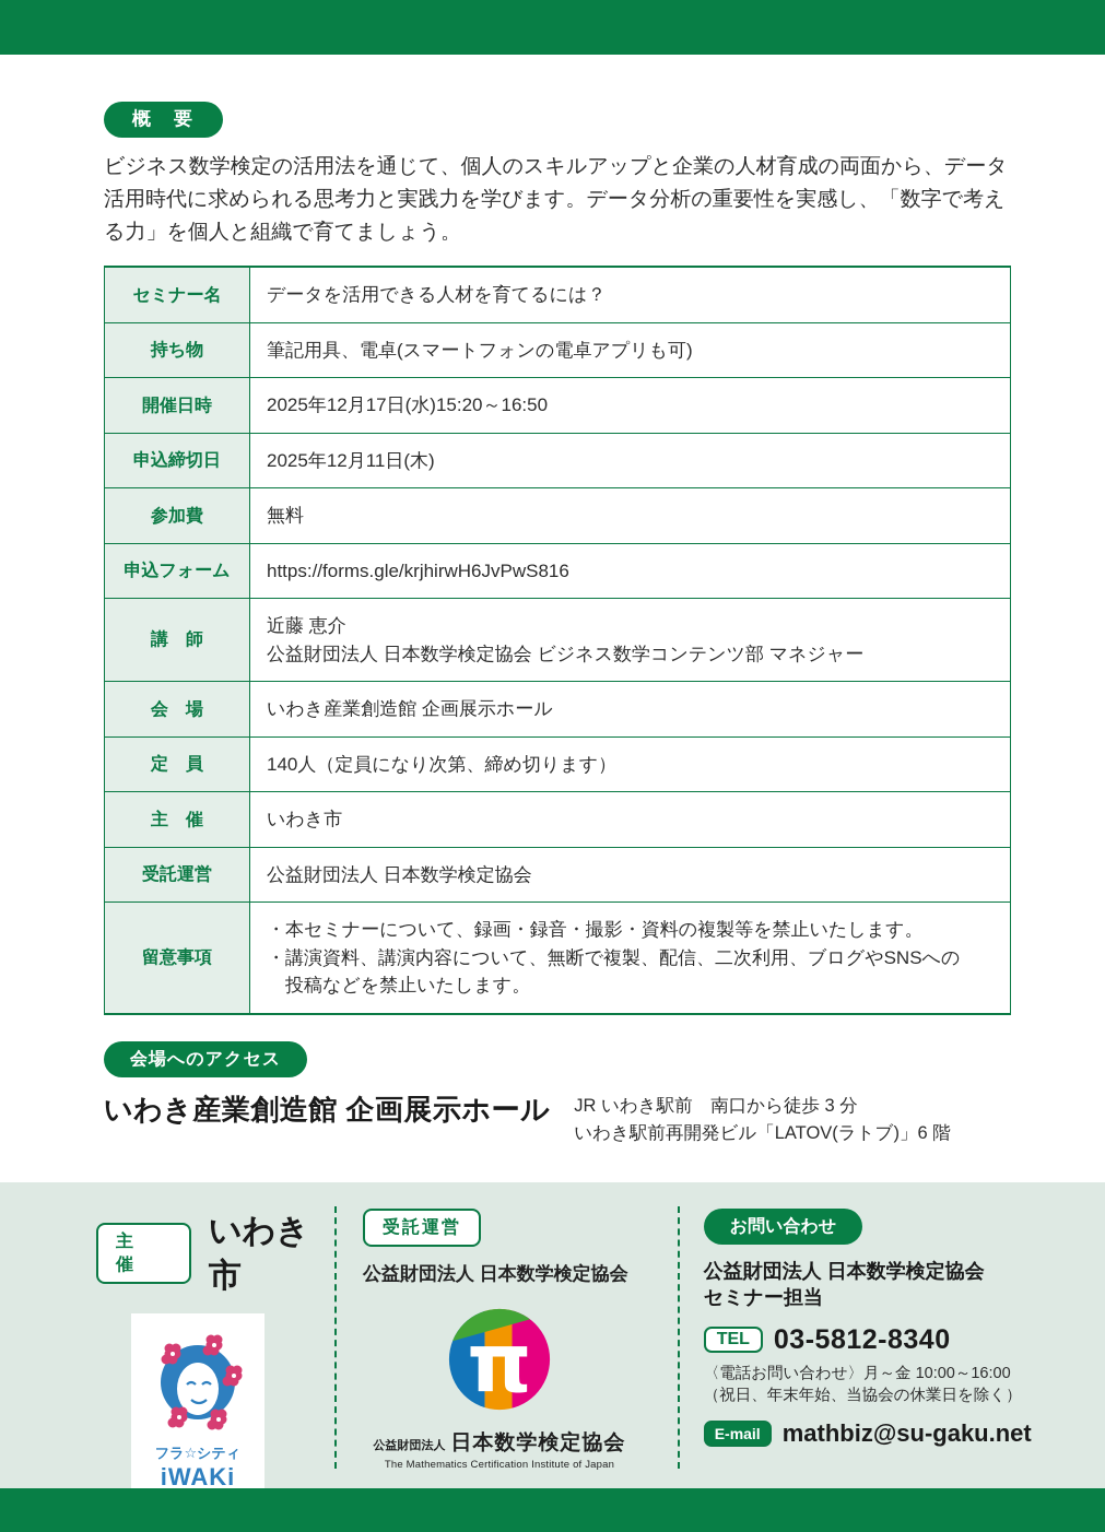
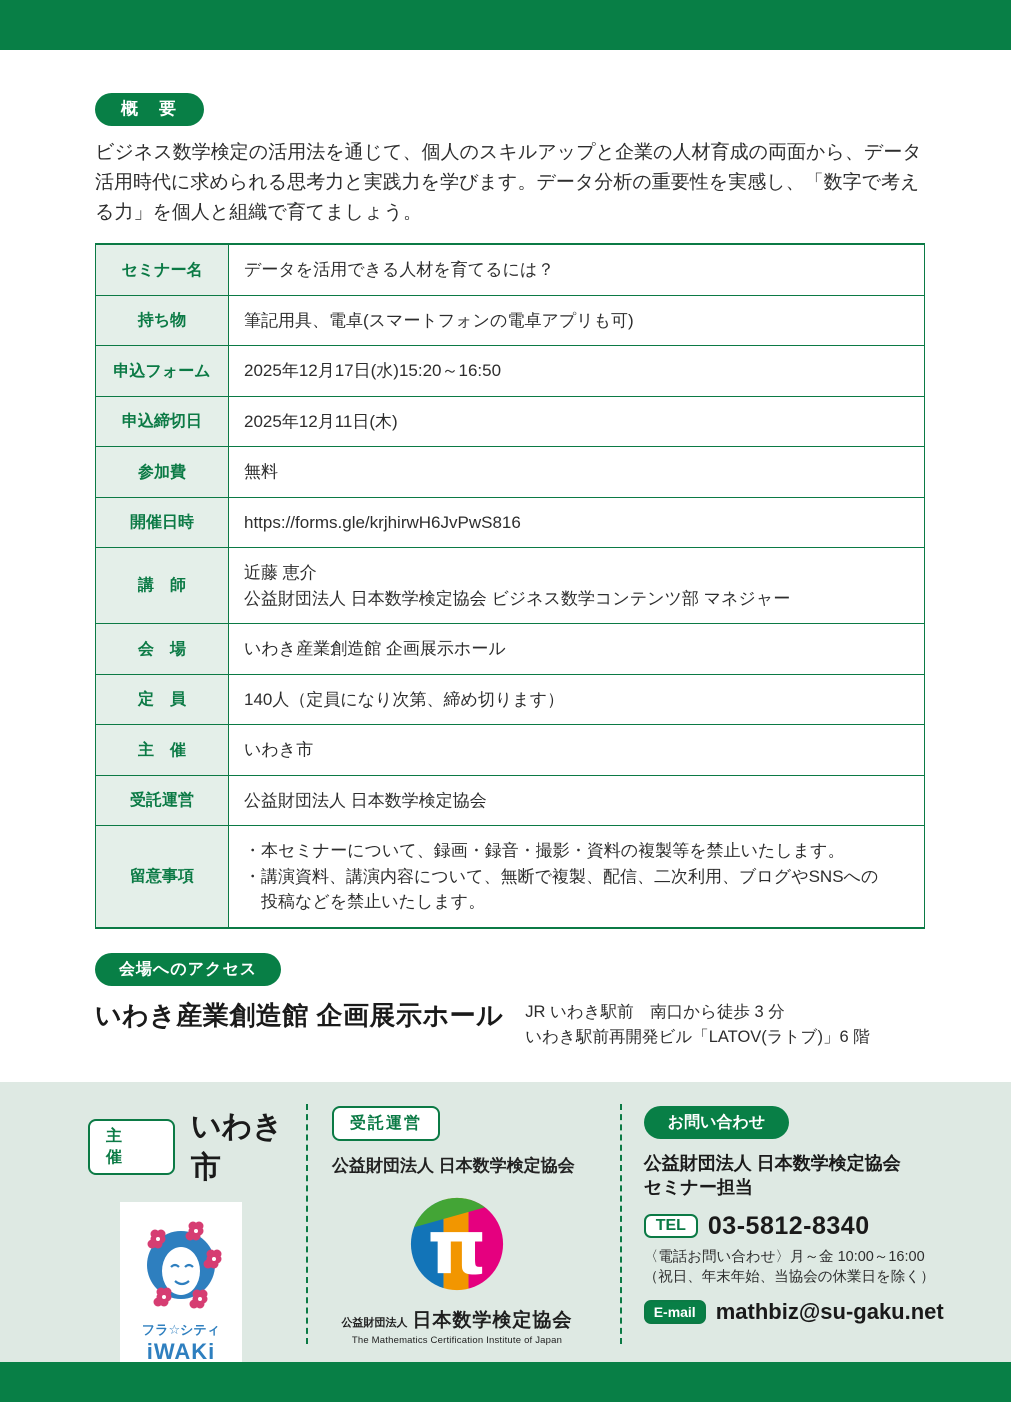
  概 要
  ビジネス数学検定の活用法を通じて、個人のスキルアップと企業の人材育成の両面から、データ活用時代に求められる思考力と実践力を学びます。データ分析の重要性を実感し、「数字で考える力」を個人と組織で育てましょう。
  セミナー名	データを活用できる人材を育てるには？
  持ち物	筆記用具、電卓(スマートフォンの電卓アプリも可)
- 開催日時	2025年12月17日(水)15:20～16:50
+ 申込フォーム	2025年12月17日(水)15:20～16:50
  申込締切日	2025年12月11日(木)
  参加費	無料
- 申込フォーム	https://forms.gle/krjhirwH6JvPwS816
+ 開催日時	https://forms.gle/krjhirwH6JvPwS816
  講 師	近藤 恵介 公益財団法人 日本数学検定協会 ビジネス数学コンテンツ部 マネジャー
  会 場	いわき産業創造館 企画展示ホール
  定 員	140人（定員になり次第、締め切ります）
  主 催	いわき市
  受託運営	公益財団法人 日本数学検定協会
  留意事項	・本セミナーについて、録画・録音・撮影・資料の複製等を禁止いたします。 ・講演資料、講演内容について、無断で複製、配信、二次利用、ブログやSNSへの 投稿などを禁止いたします。
  会場へのアクセス
  いわき産業創造館 企画展示ホール
  JR いわき駅前 南口から徒歩 3 分
  いわき駅前再開発ビル「LATOV(ラトブ)」6 階
  主 催
  いわき市
  フラ☆シティ
  iWAKi
  受託運営
  公益財団法人 日本数学検定協会
  π
  公益財団法人 日本数学検定協会
  The Mathematics Certification Institute of Japan
  お問い合わせ
  公益財団法人 日本数学検定協会
  セミナー担当
  TEL
  03-5812-8340
  〈電話お問い合わせ〉月～金 10:00～16:00
  （祝日、年末年始、当協会の休業日を除く）
  E-mail
  mathbiz@su-gaku.net
